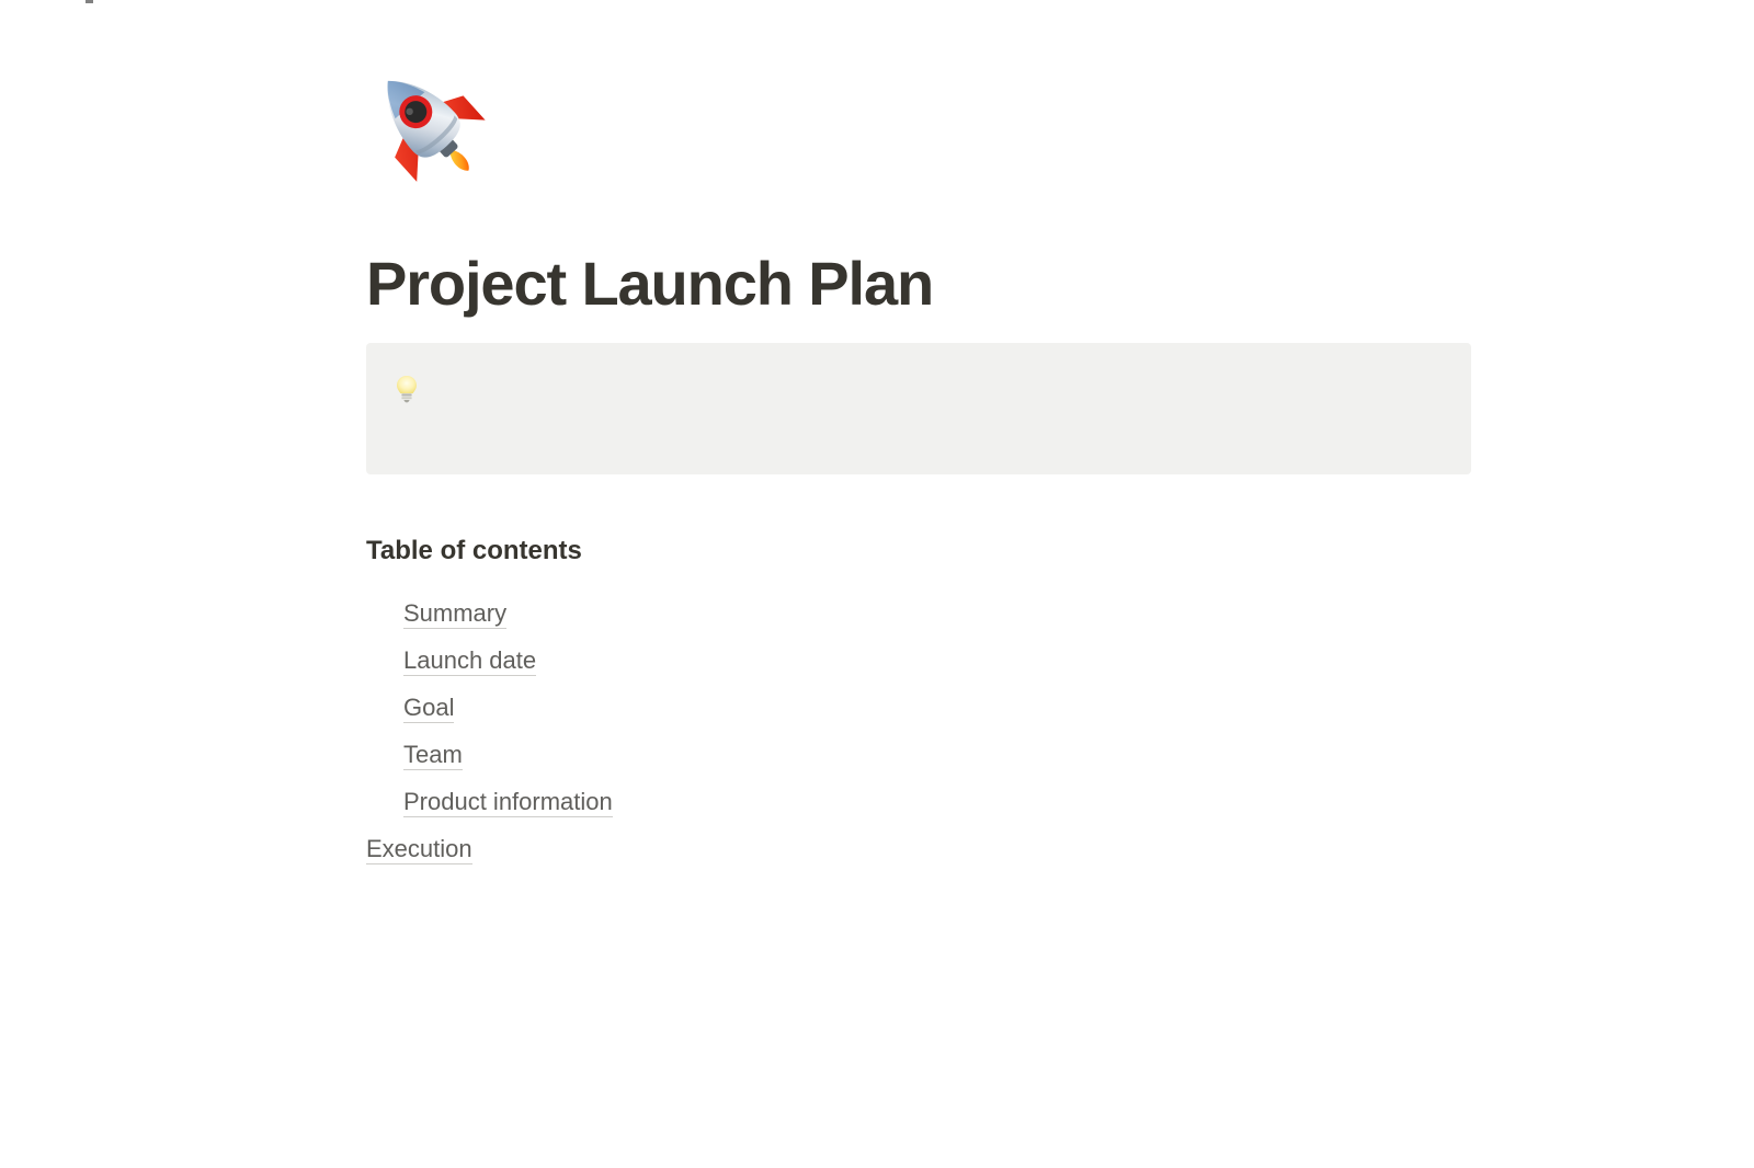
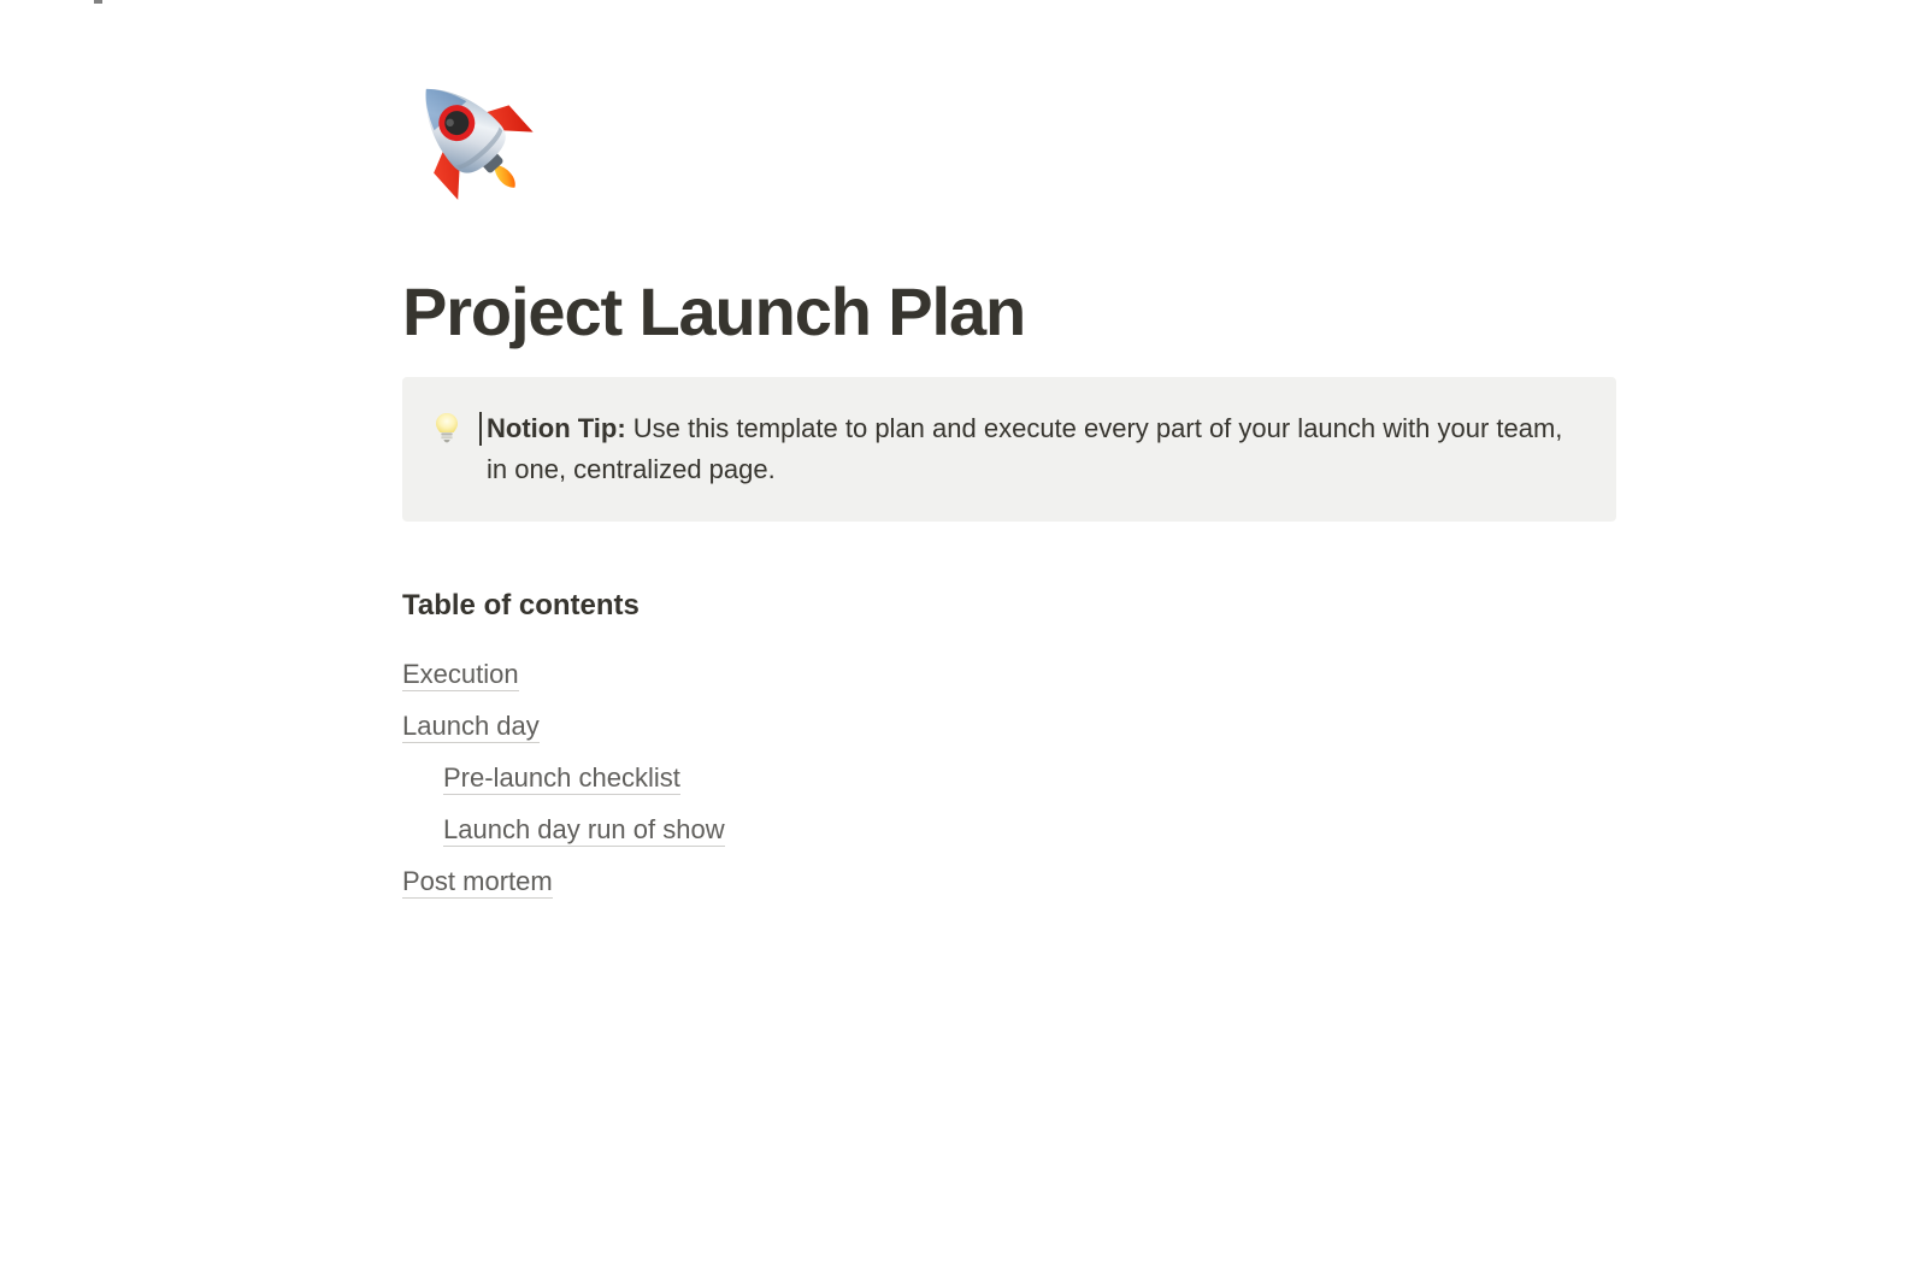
  Project Launch Plan
+ Notion Tip: Use this template to plan and execute every part of your launch with your team, in one, centralized page.
  Table of contents
- Summary
- Launch date
- Goal
- Team
- Product information
  Execution
+ Launch day
+ Pre-launch checklist
+ Launch day run of show
+ Post mortem
